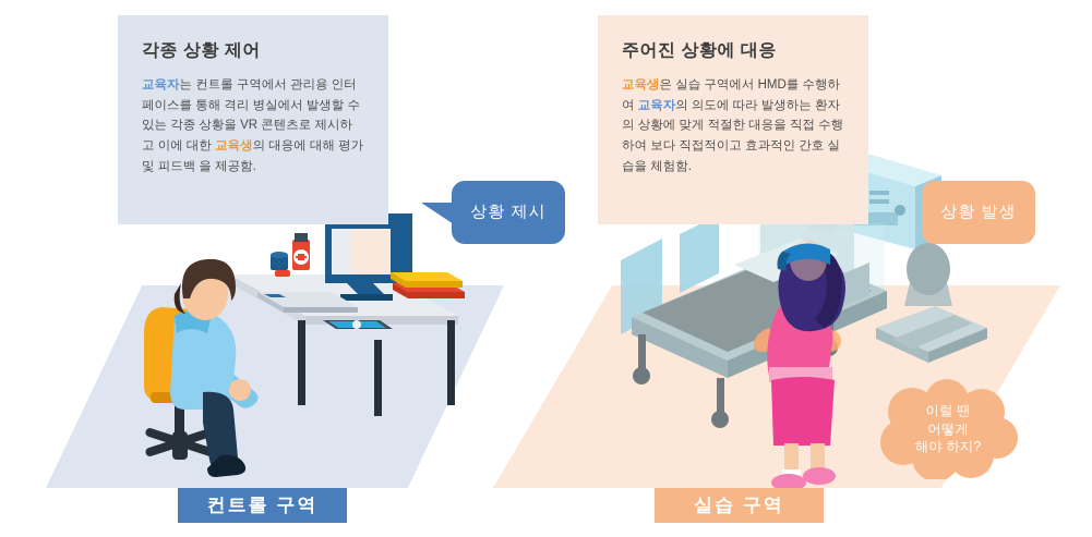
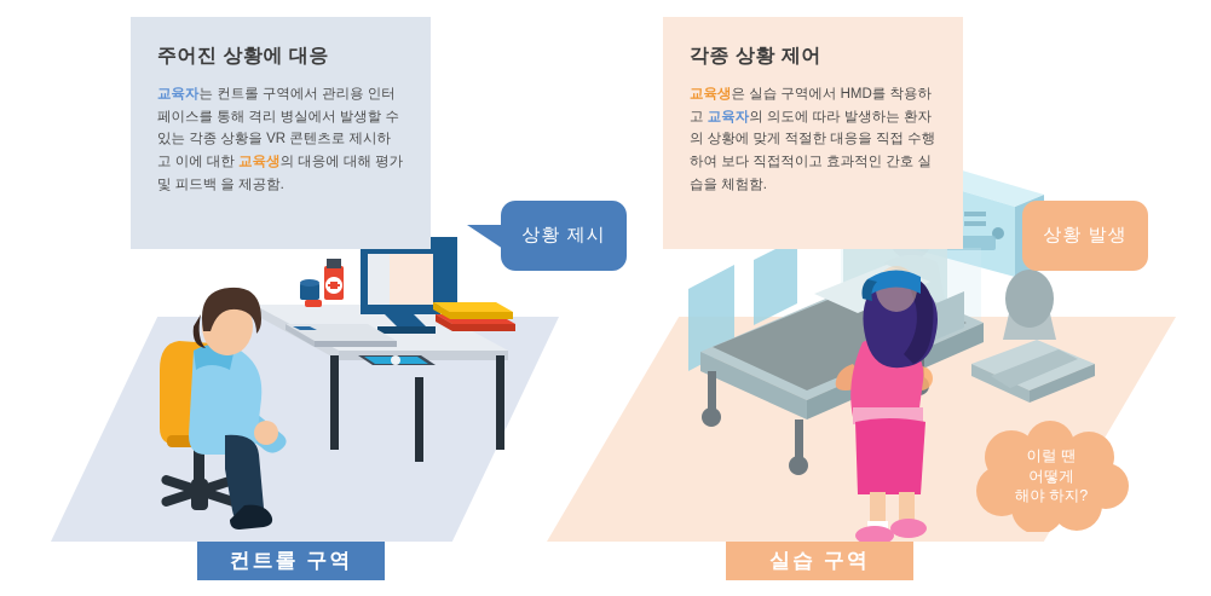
- 각종 상황 제어
+ 주어진 상황에 대응
  교육자는 컨트롤 구역에서 관리용 인터페이스를 통해 격리 병실에서 발생할 수 있는 각종 상황을 VR 콘텐츠로 제시하고 이에 대한 교육생의 대응에 대해 평가 및 피드백 을 제공함.
- 주어진 상황에 대응
+ 각종 상황 제어
- 교육생은 실습 구역에서 HMD를 수행하여 교육자의 의도에 따라 발생하는 환자의 상황에 맞게 적절한 대응을 직접 수행하여 보다 직접적이고 효과적인 간호 실습을 체험함.
+ 교육생은 실습 구역에서 HMD를 착용하고 교육자의 의도에 따라 발생하는 환자의 상황에 맞게 적절한 대응을 직접 수행하여 보다 직접적이고 효과적인 간호 실습을 체험함.
  상황 제시
  상황 발생
  이럴 땐
  어떻게
  해야 하지?
  컨트롤 구역
  실습 구역
